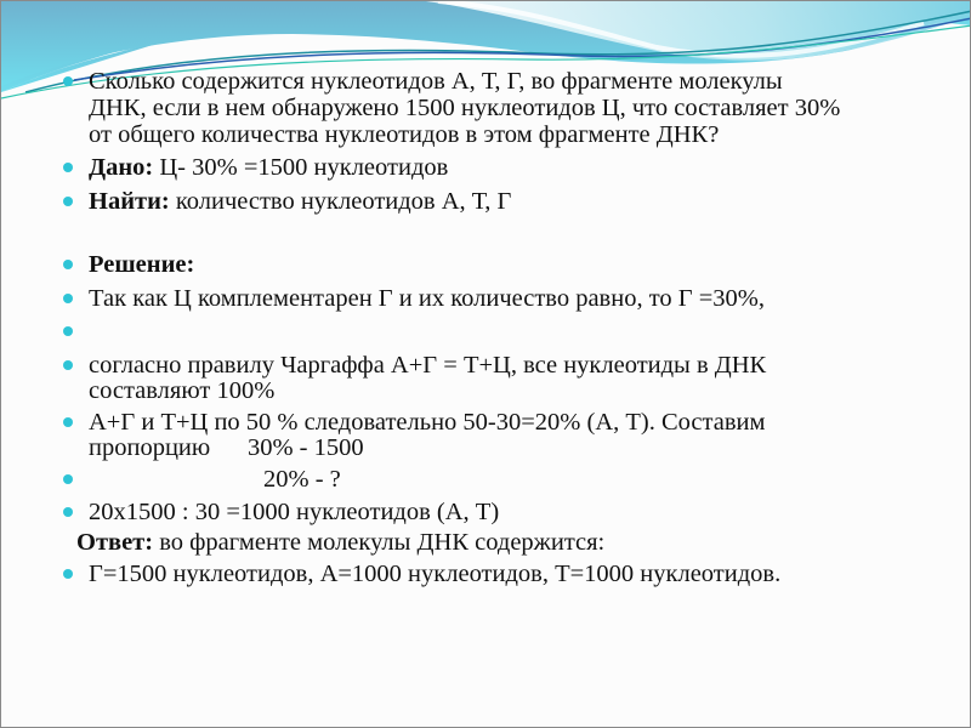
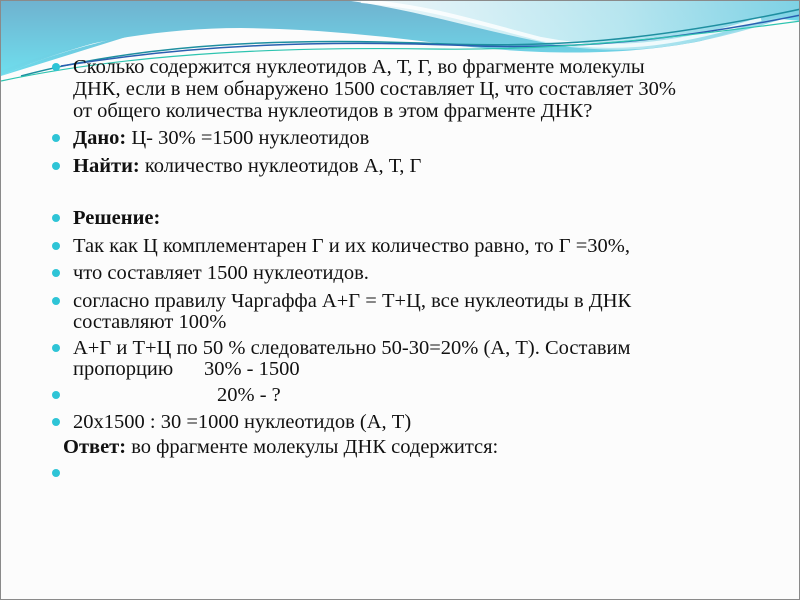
  Сколько содержится нуклеотидов А, Т, Г, во фрагменте молекулы
- ДНК, если в нем обнаружено 1500 нуклеотидов Ц, что составляет 30%
+ ДНК, если в нем обнаружено 1500 составляет Ц, что составляет 30%
  от общего количества нуклеотидов в этом фрагменте ДНК?
  Дано: Ц- 30% =1500 нуклеотидов
  Найти: количество нуклеотидов А, Т, Г
  Решение:
  Так как Ц комплементарен Г и их количество равно, то Г =30%,
+ что составляет 1500 нуклеотидов.
  согласно правилу Чаргаффа А+Г = Т+Ц, все нуклеотиды в ДНК
  составляют 100%
  А+Г и Т+Ц по 50 % следовательно 50-30=20% (А, Т). Составим
  пропорцию 30% - 1500
  20% - ?
  20х1500 : 30 =1000 нуклеотидов (А, Т)
  Ответ: во фрагменте молекулы ДНК содержится:
- Г=1500 нуклеотидов, А=1000 нуклеотидов, Т=1000 нуклеотидов.
